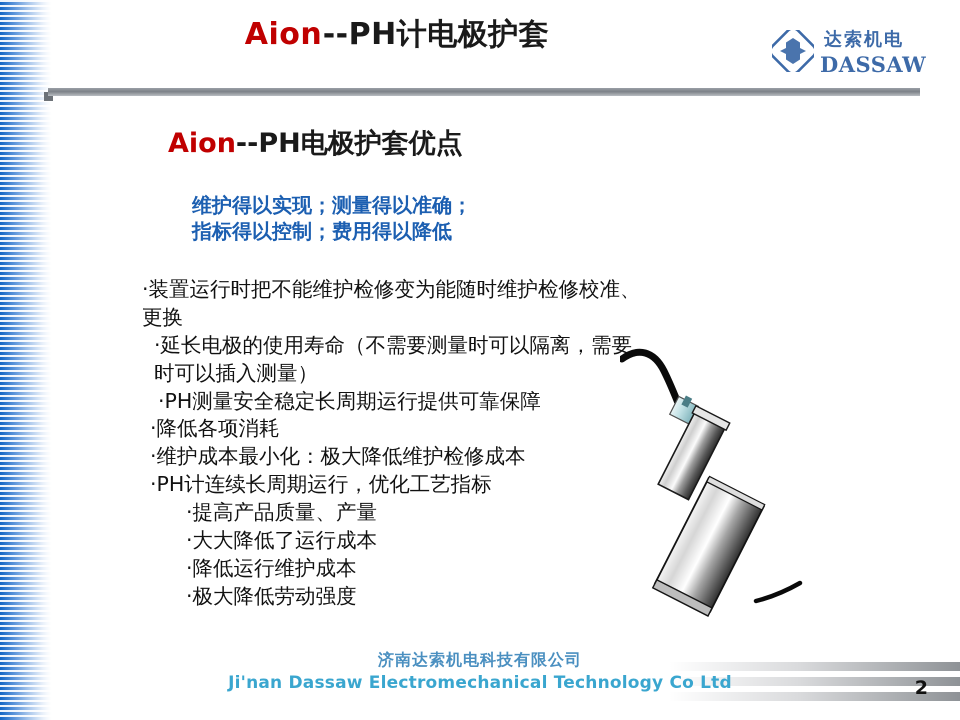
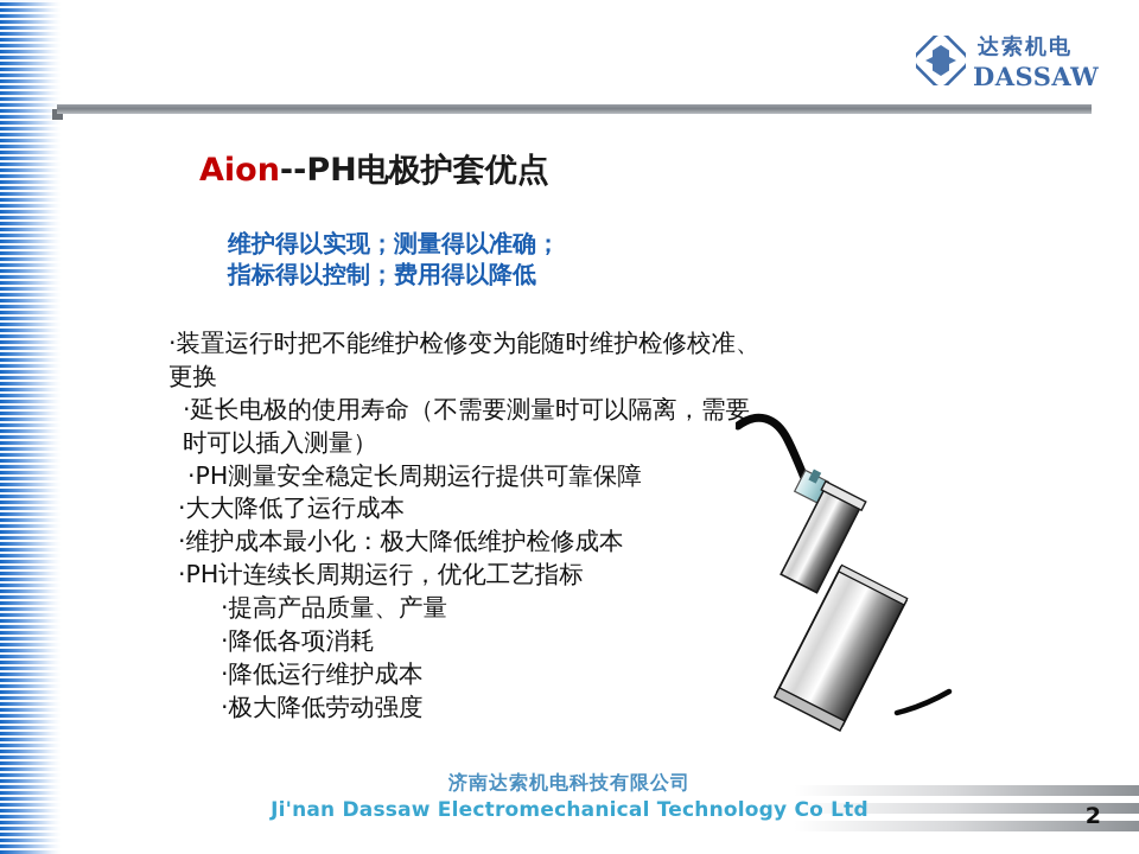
- Aion--PH计电极护套
  达索机电
  DASSAW
  Aion--PH电极护套优点
  维护得以实现；测量得以准确；
  指标得以控制；费用得以降低
  ·装置运行时把不能维护检修变为能随时维护检修校准、更换
  ·延长电极的使用寿命（不需要测量时可以隔离，需要时可以插入测量）
  ·PH测量安全稳定长周期运行提供可靠保障
- ·降低各项消耗
+ ·大大降低了运行成本
  ·维护成本最小化：极大降低维护检修成本
  ·PH计连续长周期运行，优化工艺指标
  ·提高产品质量、产量
- ·大大降低了运行成本
+ ·降低各项消耗
  ·降低运行维护成本
  ·极大降低劳动强度
  济南达索机电科技有限公司
  Ji'nan Dassaw Electromechanical Technology Co Ltd
  2
